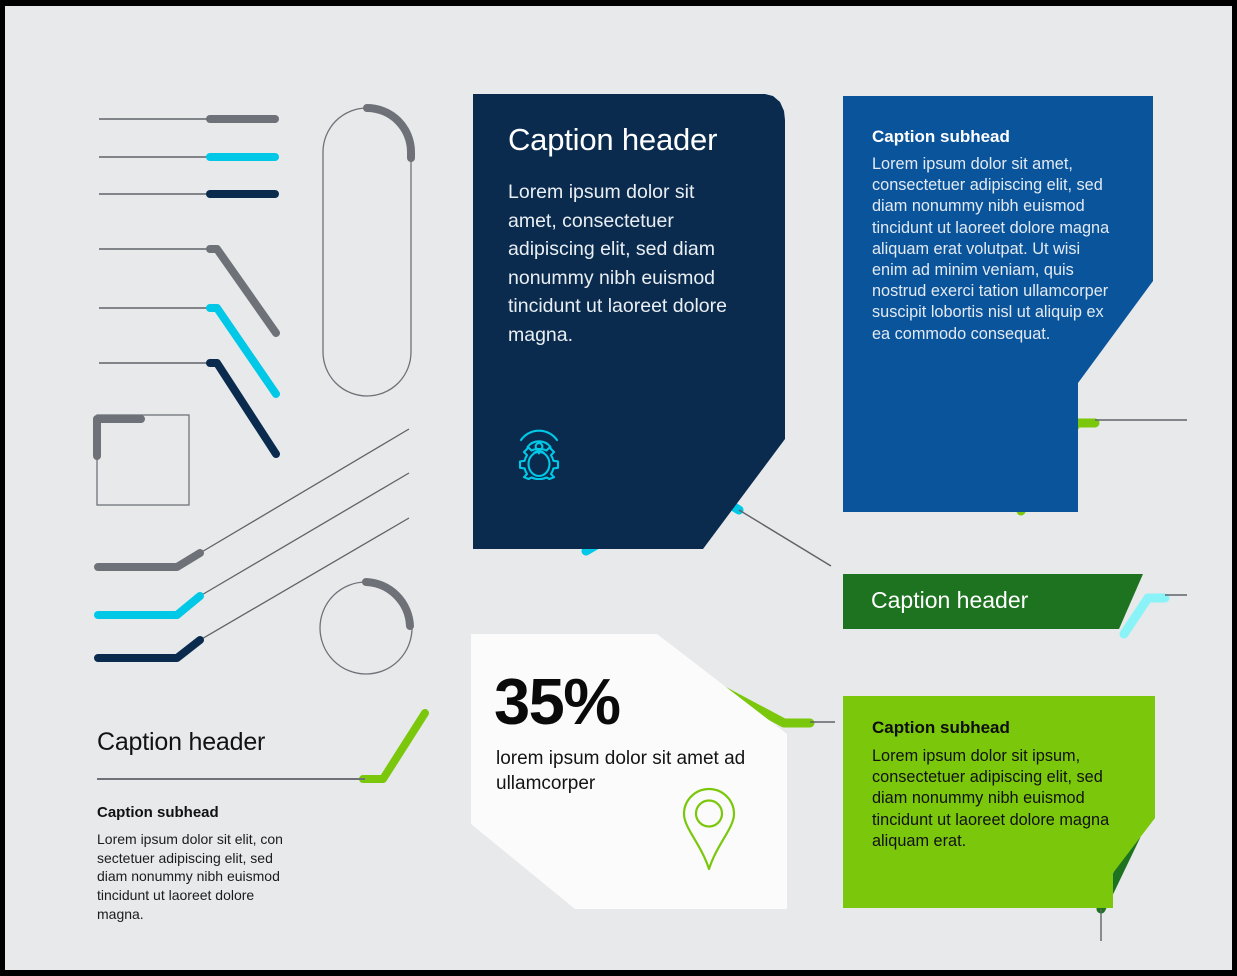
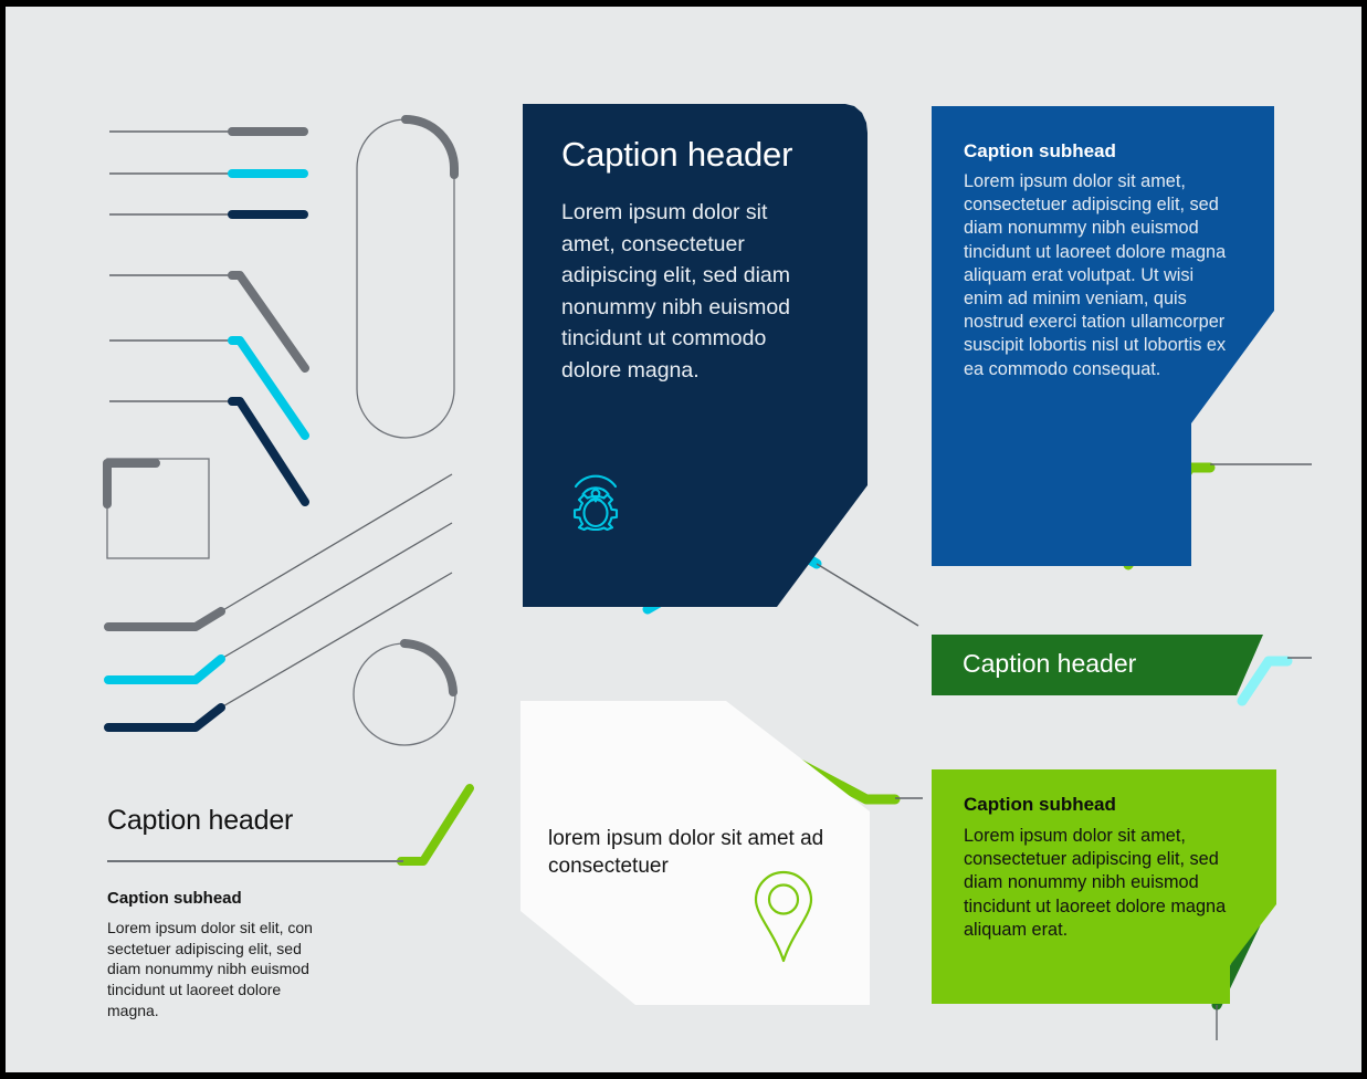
  Caption header
- Lorem ipsum dolor sit amet, consectetuer adipiscing elit, sed diam nonummy nibh euismod tincidunt ut laoreet dolore magna.
+ Lorem ipsum dolor sit amet, consectetuer adipiscing elit, sed diam nonummy nibh euismod tincidunt ut commodo dolore magna.
  Caption subhead
- Lorem ipsum dolor sit amet, consectetuer adipiscing elit, sed diam nonummy nibh euismod tincidunt ut laoreet dolore magna aliquam erat volutpat. Ut wisi enim ad minim veniam, quis nostrud exerci tation ullamcorper suscipit lobortis nisl ut aliquip ex ea commodo consequat.
+ Lorem ipsum dolor sit amet, consectetuer adipiscing elit, sed diam nonummy nibh euismod tincidunt ut laoreet dolore magna aliquam erat volutpat. Ut wisi enim ad minim veniam, quis nostrud exerci tation ullamcorper suscipit lobortis nisl ut lobortis ex ea commodo consequat.
  Caption header
  Caption subhead
- Lorem ipsum dolor sit ipsum, consectetuer adipiscing elit, sed diam nonummy nibh euismod tincidunt ut laoreet dolore magna aliquam erat.
+ Lorem ipsum dolor sit amet, consectetuer adipiscing elit, sed diam nonummy nibh euismod tincidunt ut laoreet dolore magna aliquam erat.
- 35%
- lorem ipsum dolor sit amet ad ullamcorper
+ lorem ipsum dolor sit amet ad consectetuer
  Caption header
  Caption subhead
  Lorem ipsum dolor sit elit, con sectetuer adipiscing elit, sed diam nonummy nibh euismod tincidunt ut laoreet dolore magna.
